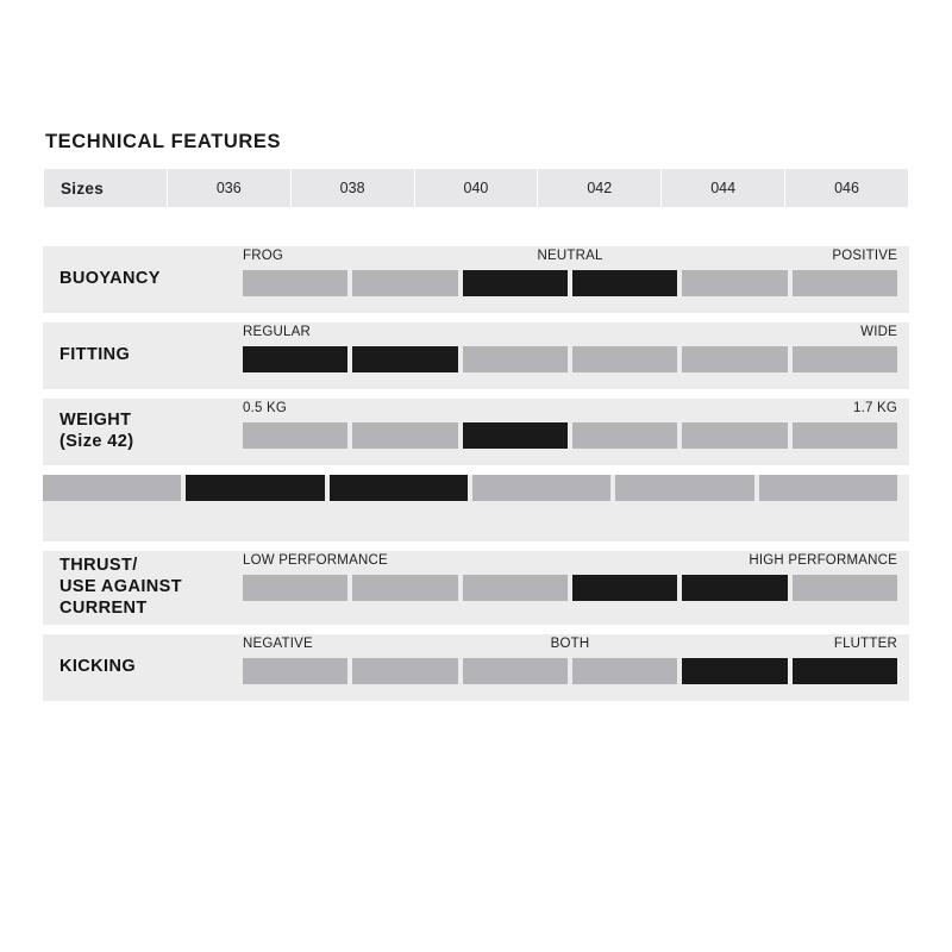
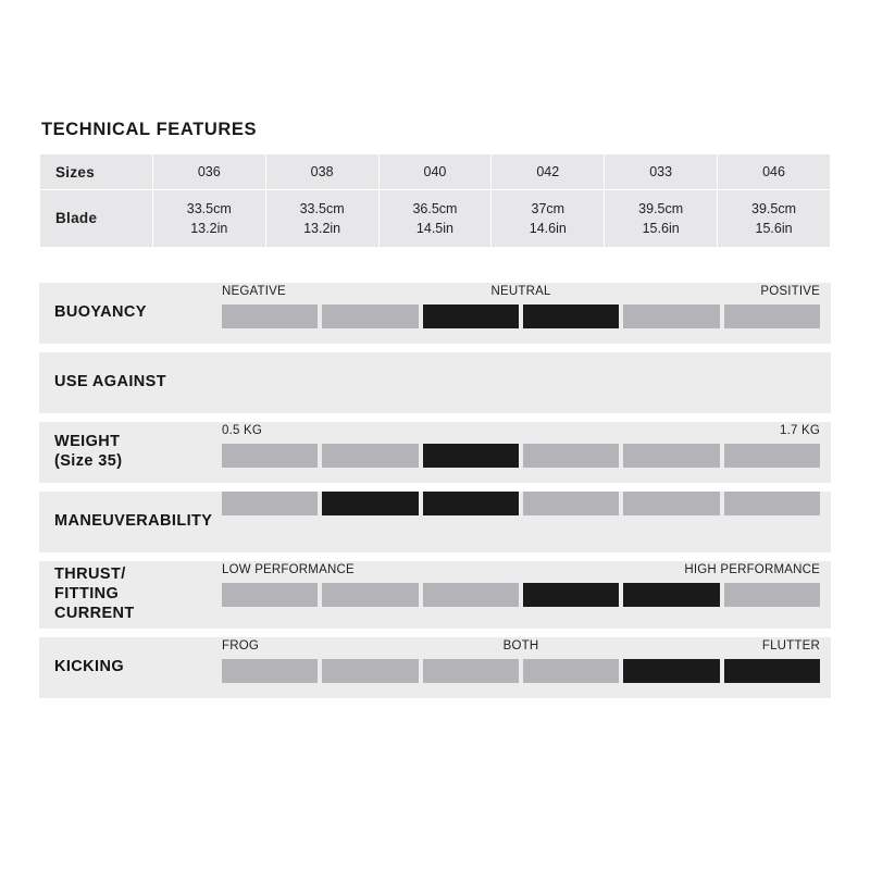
  TECHNICAL FEATURES
- Sizes	036	038	040	042	044	046
+ Sizes	036	038	040	042	033	046
+ Blade	33.5cm 13.2in	33.5cm 13.2in	36.5cm 14.5in	37cm 14.6in	39.5cm 15.6in	39.5cm 15.6in
  BUOYANCY
- FROG
+ NEGATIVE
  NEUTRAL
  POSITIVE
- FITTING
+ USE AGAINST
- REGULAR
- WIDE
  WEIGHT
- (Size 42)
+ (Size 35)
  0.5 KG
  1.7 KG
+ MANEUVERABILITY
  THRUST/
- USE AGAINST
+ FITTING
  CURRENT
  LOW PERFORMANCE
  HIGH PERFORMANCE
  KICKING
- NEGATIVE
+ FROG
  BOTH
  FLUTTER
